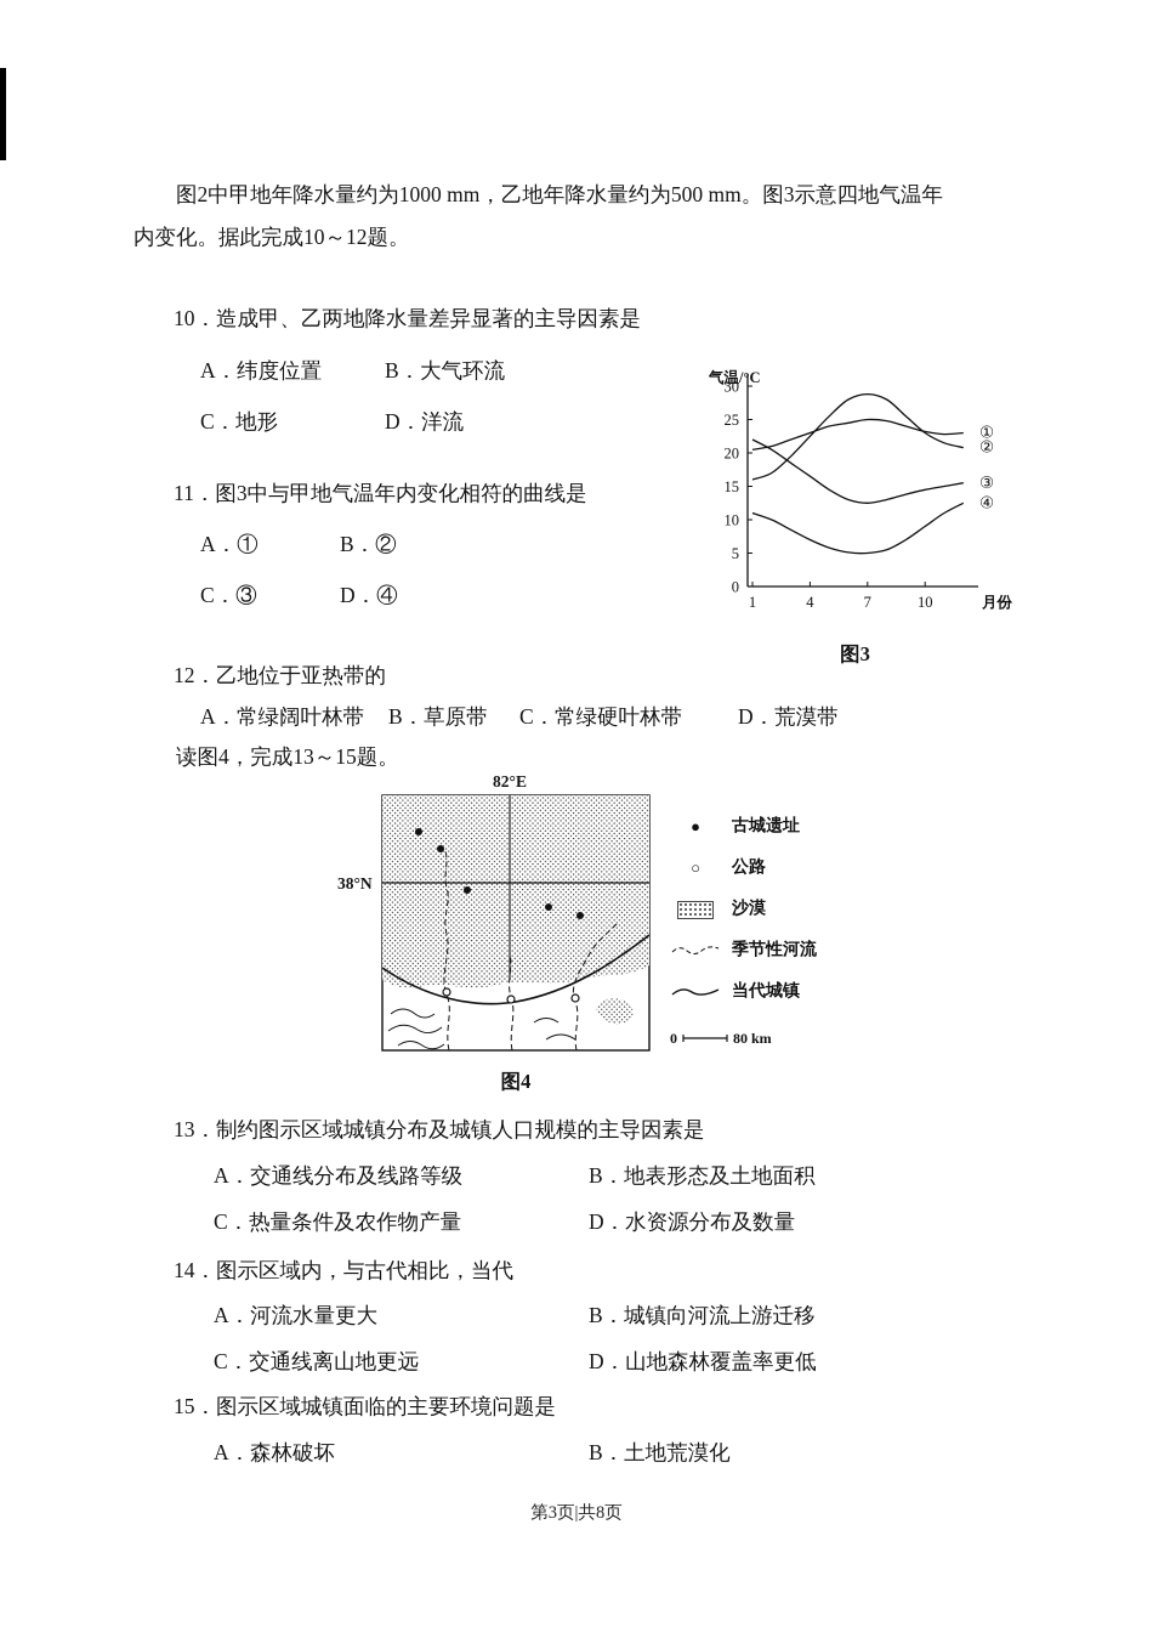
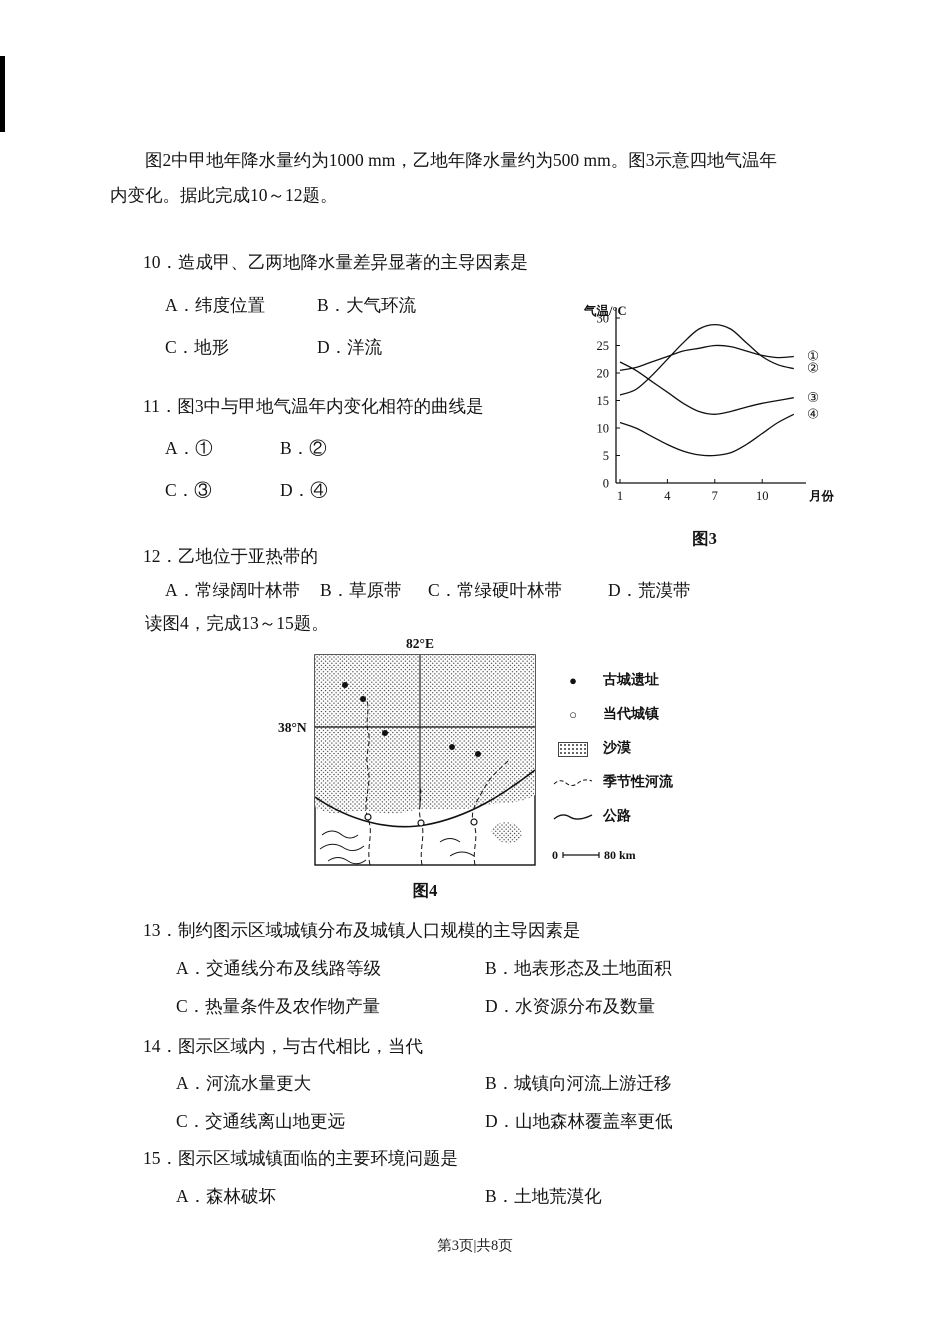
  图2中甲地年降水量约为1000 mm，乙地年降水量约为500 mm。图3示意四地气温年
  内变化。据此完成10～12题。
  10．造成甲、乙两地降水量差异显著的主导因素是
  A．纬度位置
  B．大气环流
  C．地形
  D．洋流
  30
  25
  20
  15
  10
  5
  0
  1
  4
  7
  10
  气温/°C
  月份
  ①
  ②
  ③
  ④
  图3
  11．图3中与甲地气温年内变化相符的曲线是
  A．①
  B．②
  C．③
  D．④
  12．乙地位于亚热带的
  A．常绿阔叶林带
  B．草原带
  C．常绿硬叶林带
  D．荒漠带
  读图4，完成13～15题。
  82°E
  38°N
  图4
  ●
  古城遗址
  ○
- 公路
+ 当代城镇
  沙漠
  季节性河流
- 当代城镇
+ 公路
  0
  80 km
  13．制约图示区域城镇分布及城镇人口规模的主导因素是
  A．交通线分布及线路等级
  B．地表形态及土地面积
  C．热量条件及农作物产量
  D．水资源分布及数量
  14．图示区域内，与古代相比，当代
  A．河流水量更大
  B．城镇向河流上游迁移
  C．交通线离山地更远
  D．山地森林覆盖率更低
  15．图示区域城镇面临的主要环境问题是
  A．森林破坏
  B．土地荒漠化
  第3页|共8页
